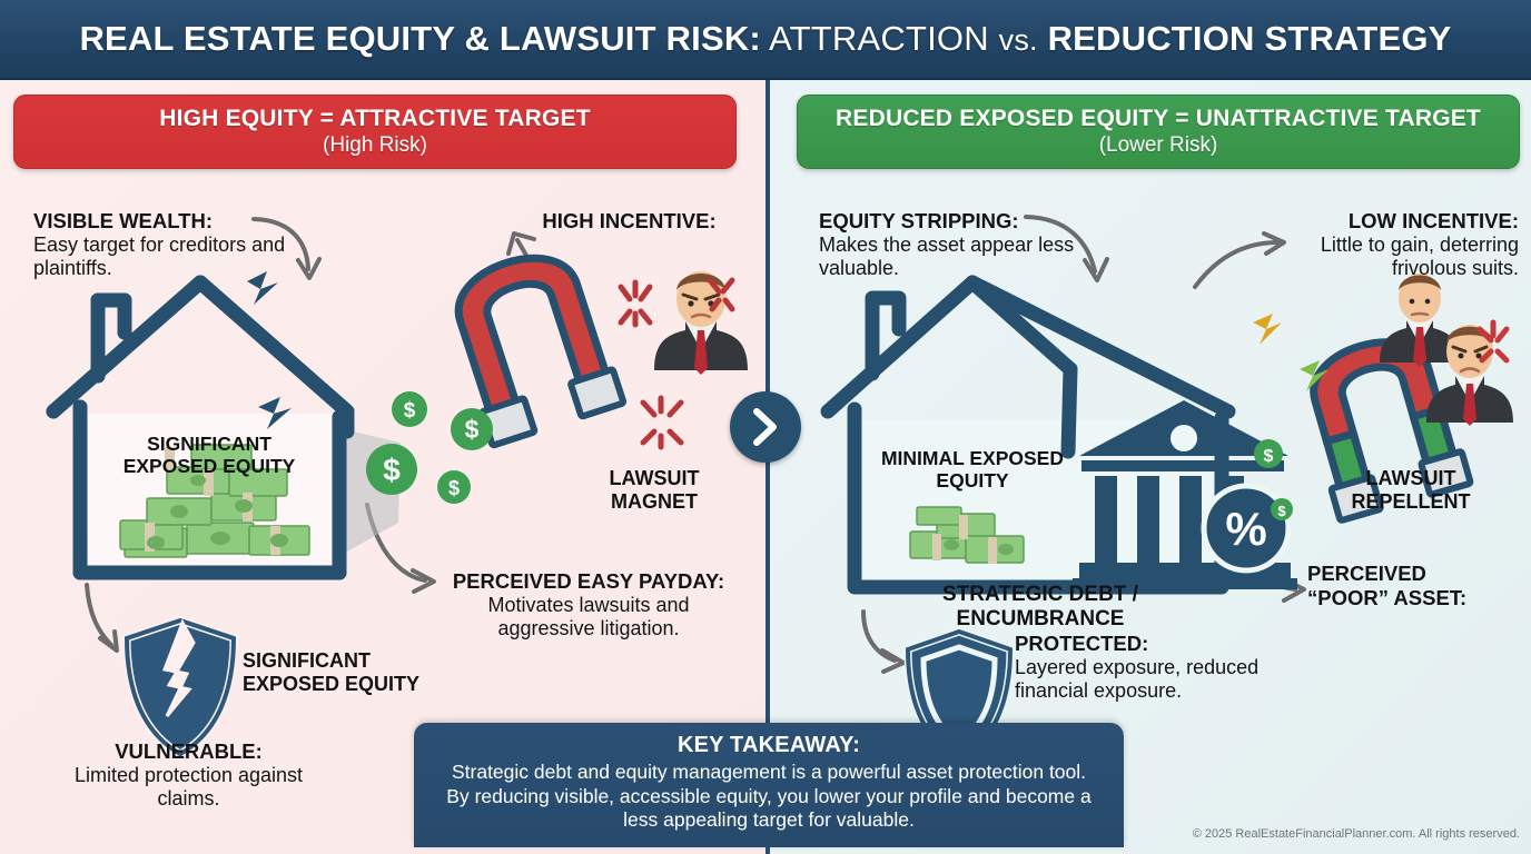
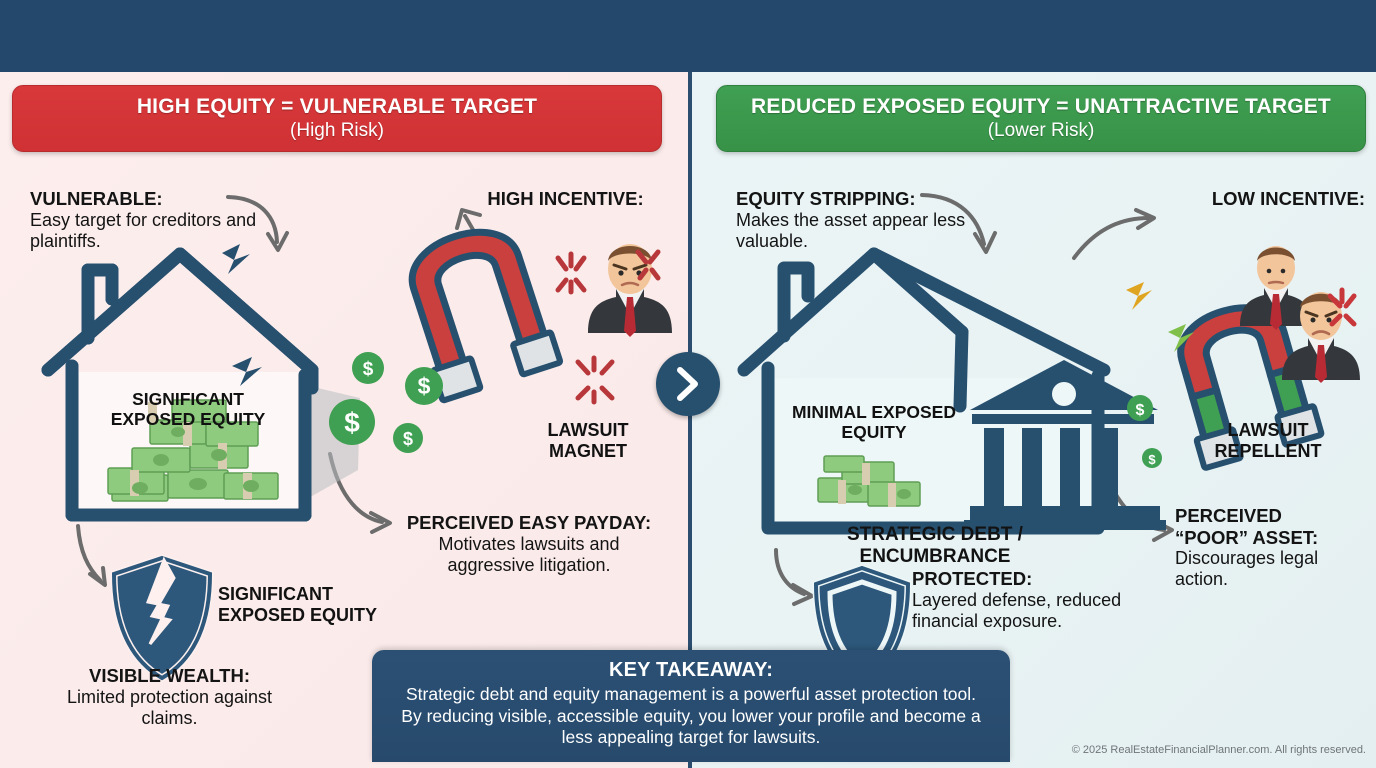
- REAL ESTATE EQUITY & LAWSUIT RISK: ATTRACTION vs. REDUCTION STRATEGY
- HIGH EQUITY = ATTRACTIVE TARGET
+ HIGH EQUITY = VULNERABLE TARGET
  (High Risk)
  REDUCED EXPOSED EQUITY = UNATTRACTIVE TARGET
  (Lower Risk)
  SIGNIFICANT
  EXPOSED EQUITY
  $
  $
  $
  $
- VISIBLE WEALTH:
+ VULNERABLE:
  Easy target for creditors and plaintiffs.
  HIGH INCENTIVE:
  PERCEIVED EASY PAYDAY:
  Motivates lawsuits and aggressive litigation.
- VULNERABLE:
+ VISIBLE WEALTH:
  Limited protection against claims.
  LAWSUIT
  MAGNET
  SIGNIFICANT
  EXPOSED EQUITY
- %
  MINIMAL EXPOSED
  EQUITY
  $
  $
  EQUITY STRIPPING:
  Makes the asset appear less valuable.
  LOW INCENTIVE:
- Little to gain, deterring frivolous suits.
  PROTECTED:
- Layered exposure, reduced financial exposure.
+ Layered defense, reduced financial exposure.
  PERCEIVED
  “POOR” ASSET:
+ Discourages legal action.
  STRATEGIC DEBT / ENCUMBRANCE
  LAWSUIT
  REPELLENT
  KEY TAKEAWAY:
- Strategic debt and equity management is a powerful asset protection tool. By reducing visible, accessible equity, you lower your profile and become a less appealing target for valuable.
+ Strategic debt and equity management is a powerful asset protection tool. By reducing visible, accessible equity, you lower your profile and become a less appealing target for lawsuits.
  © 2025 RealEstateFinancialPlanner.com. All rights reserved.
